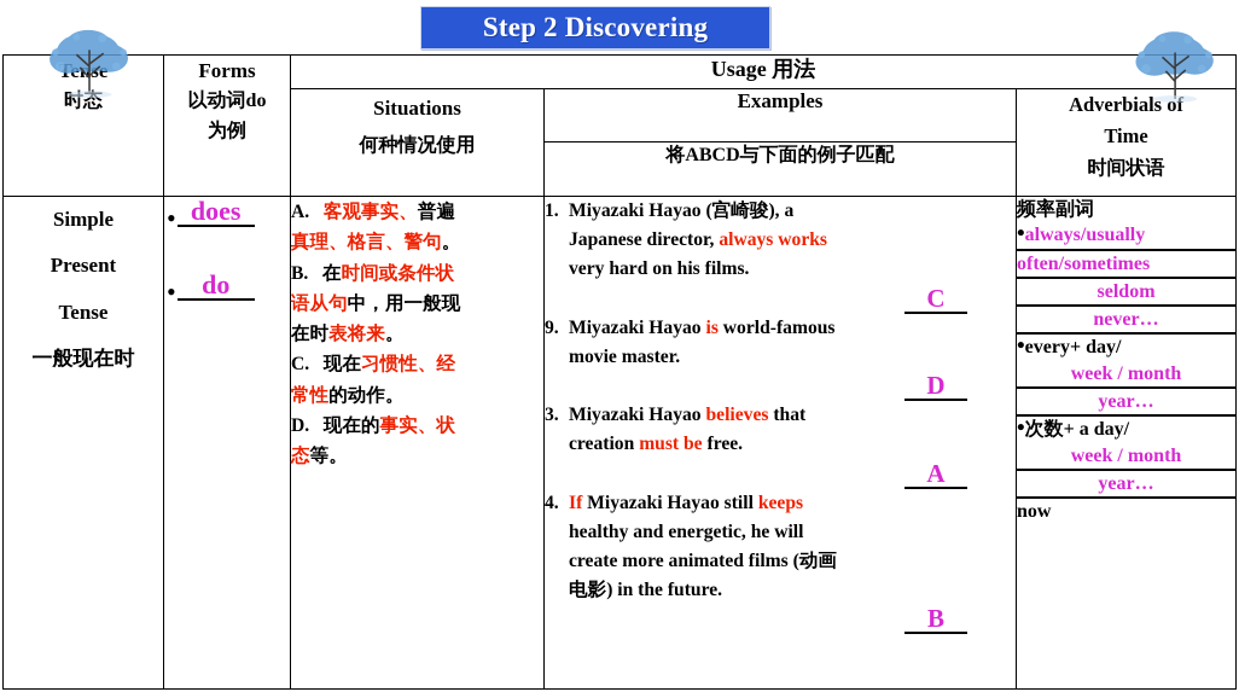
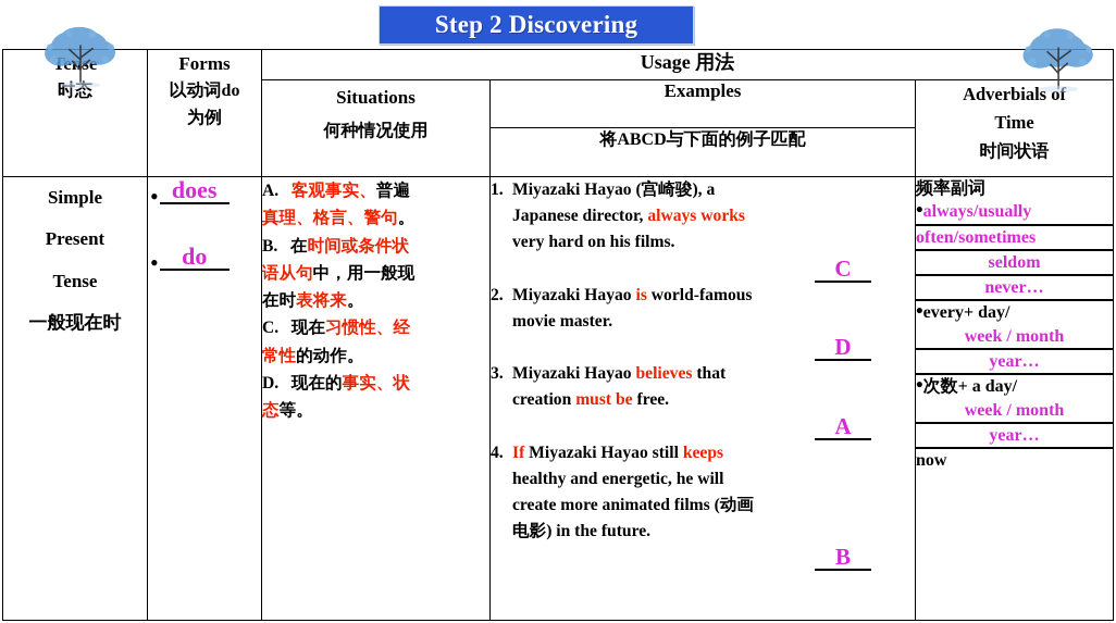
  Step 2 Discovering
  Tene 时态	Forms 以动词do 为例	Usage 用法
  Situations 何种情况使用	Examples	Adverbials of Time 时间状语
  将ABCD与下面的例子匹配
- Simple Present Tense 一般现在时	• does• do	A. 客观事实、普遍真理、格言、警句。B. 在时间或条件状语从句中，用一般现在时表将来。C. 现在习惯性、经常性的动作。D. 现在的事实、状态等。	1. Miyazaki Hayao (宫崎骏), aJapanese director, always worksvery hard on his films.C9. Miyazaki Hayao is world-famousmovie master.D3. Miyazaki Hayao believes thatcreation must be free.A4. If Miyazaki Hayao still keepshealthy and energetic, he willcreate more animated films (动画电影) in the future.B	频率副词•always/usuallyoften/sometimesseldomnever…•every+ day/week / monthyear…•次数+ a day/week / monthyear…now
+ Simple Present Tense 一般现在时	• does• do	A. 客观事实、普遍真理、格言、警句。B. 在时间或条件状语从句中，用一般现在时表将来。C. 现在习惯性、经常性的动作。D. 现在的事实、状态等。	1. Miyazaki Hayao (宫崎骏), aJapanese director, always worksvery hard on his films.C2. Miyazaki Hayao is world-famousmovie master.D3. Miyazaki Hayao believes thatcreation must be free.A4. If Miyazaki Hayao still keepshealthy and energetic, he willcreate more animated films (动画电影) in the future.B	频率副词•always/usuallyoften/sometimesseldomnever…•every+ day/week / monthyear…•次数+ a day/week / monthyear…now
